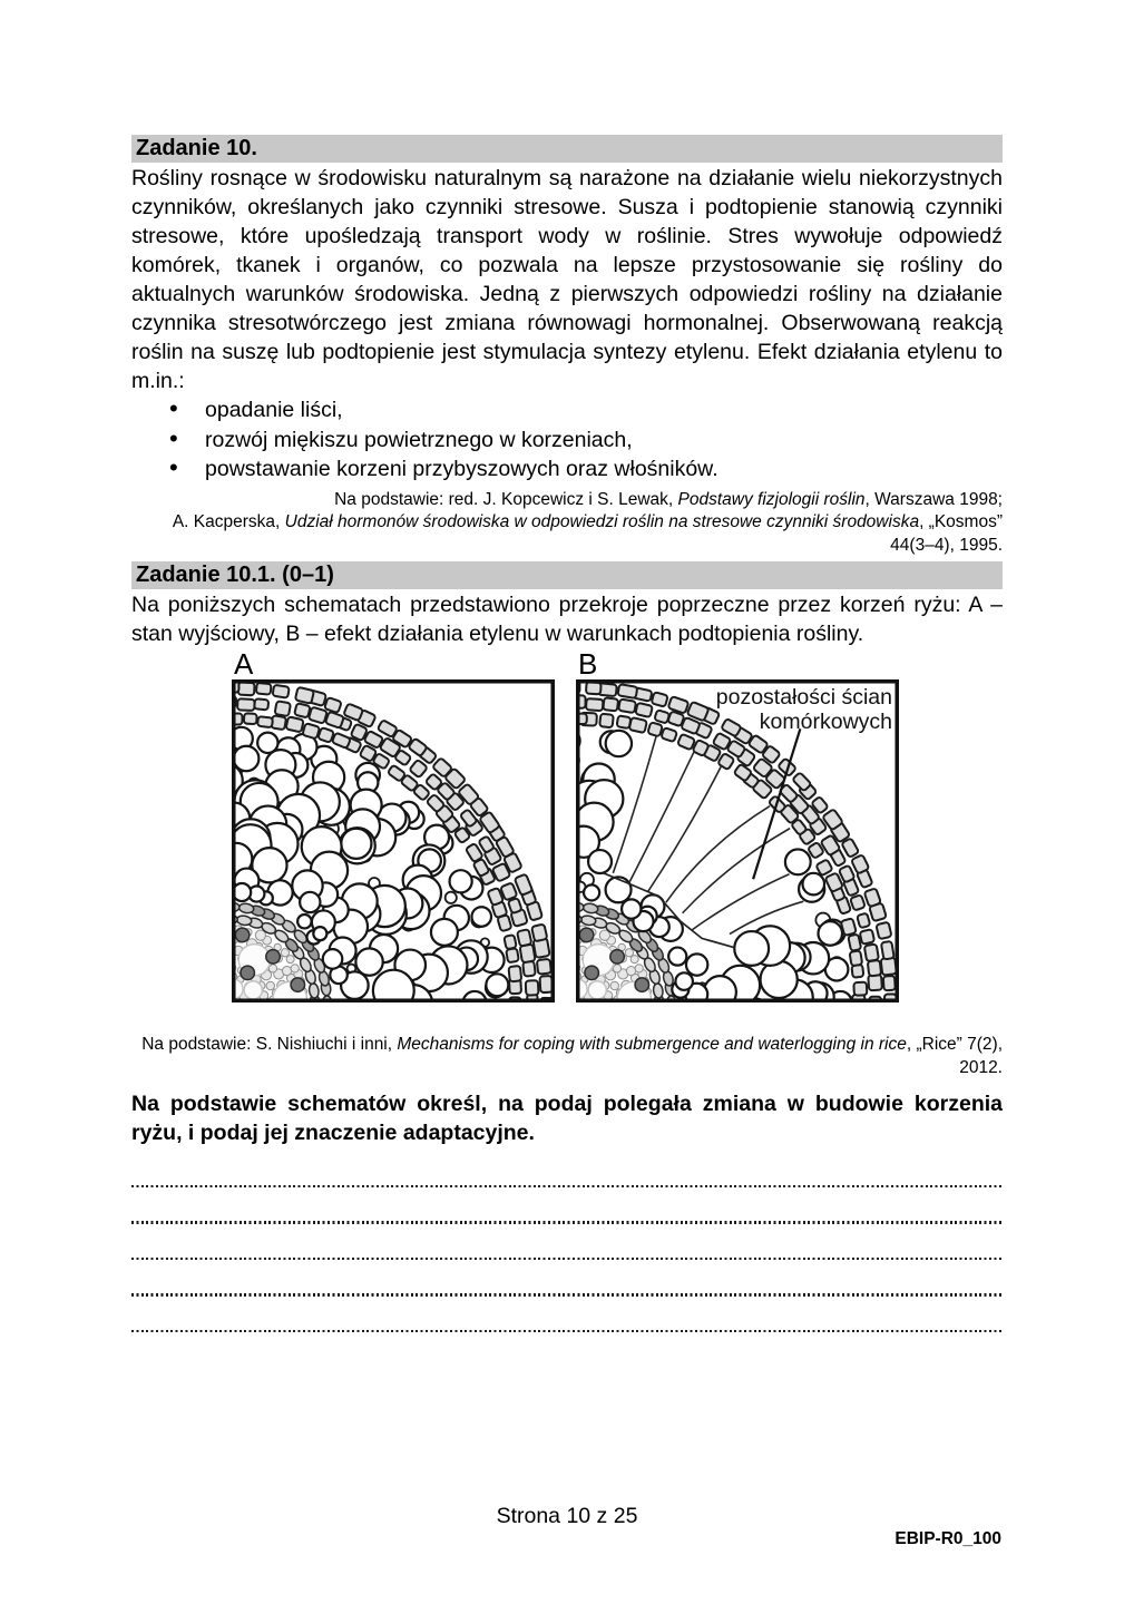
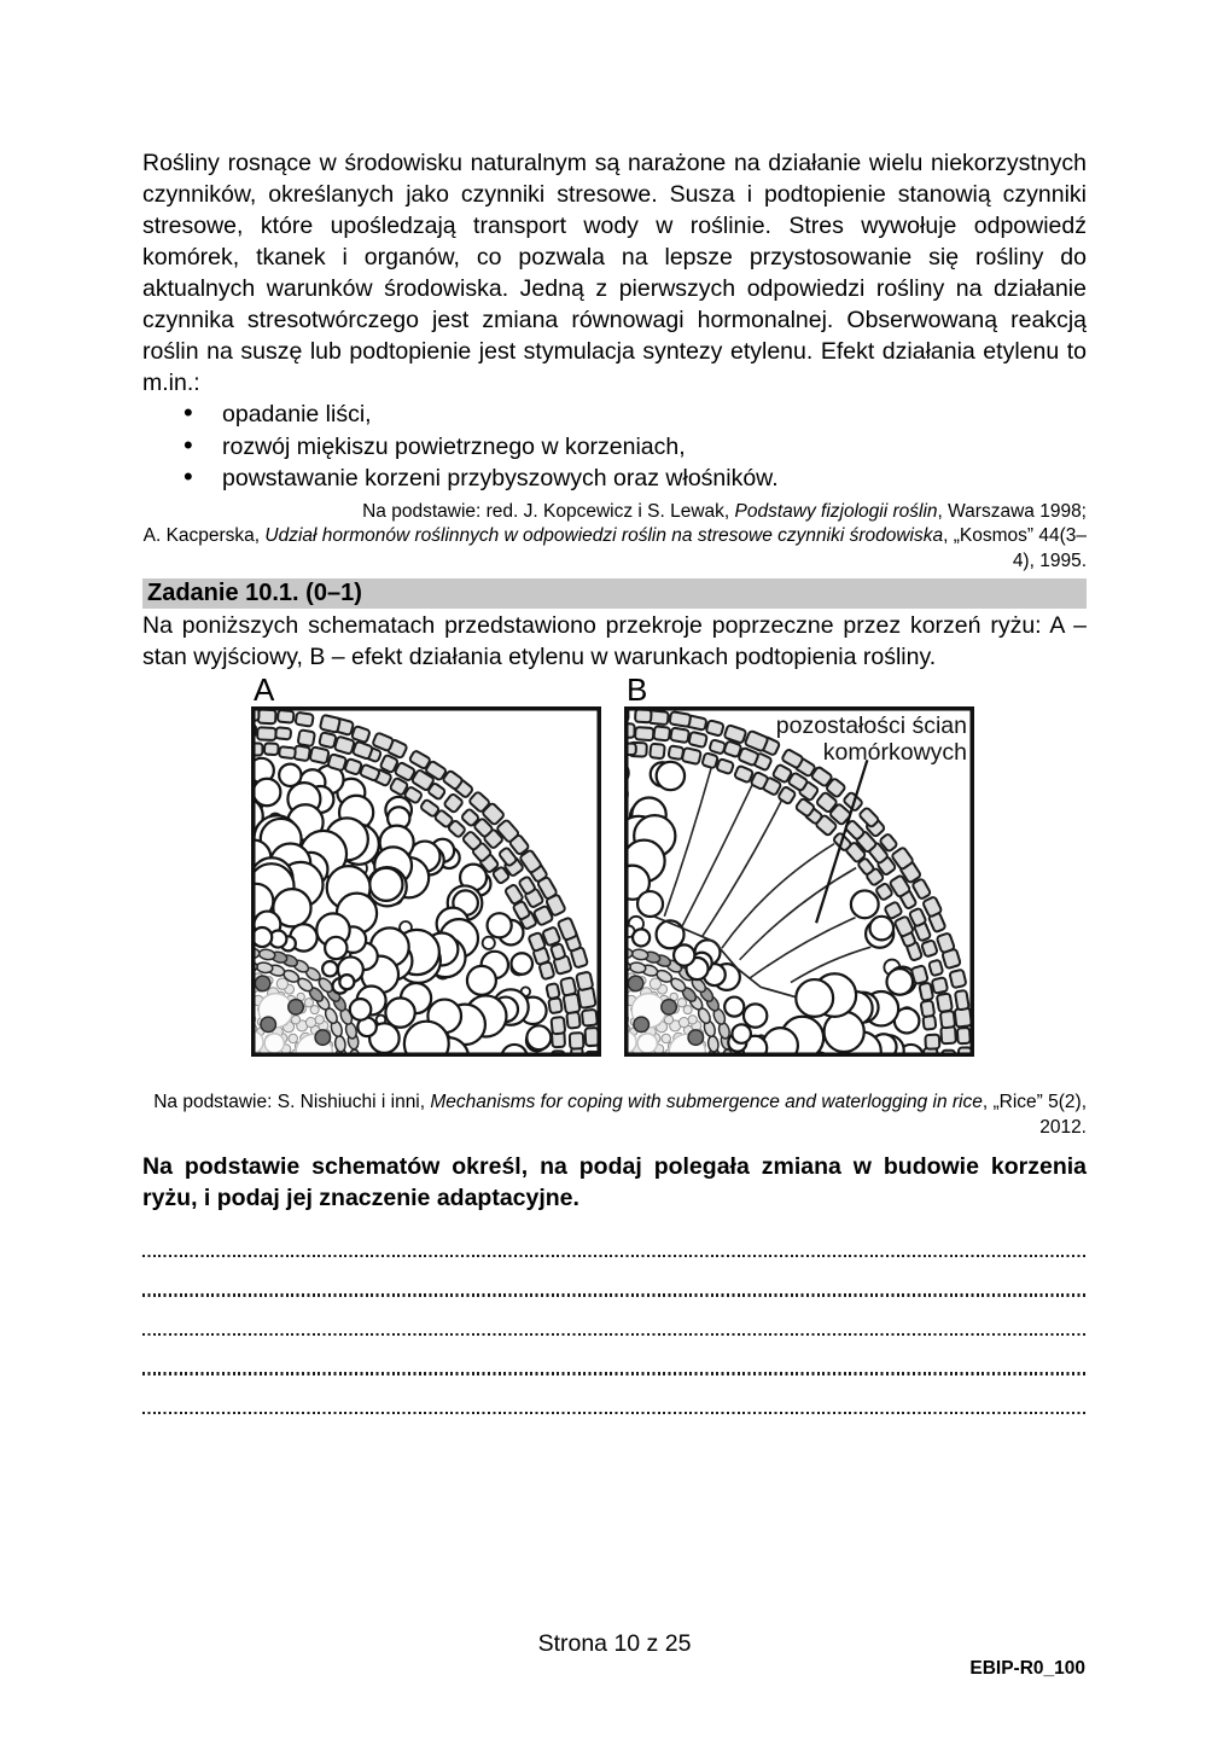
- Zadanie 10.
  Rośliny rosnące w środowisku naturalnym są narażone na działanie wielu niekorzystnych czynników, określanych jako czynniki stresowe. Susza i podtopienie stanowią czynniki stresowe, które upośledzają transport wody w roślinie. Stres wywołuje odpowiedź komórek, tkanek i organów, co pozwala na lepsze przystosowanie się rośliny do aktualnych warunków środowiska. Jedną z pierwszych odpowiedzi rośliny na działanie czynnika stresotwórczego jest zmiana równowagi hormonalnej. Obserwowaną reakcją roślin na suszę lub podtopienie jest stymulacja syntezy etylenu. Efekt działania etylenu to m.in.:
  opadanie liści,
  rozwój miękiszu powietrznego w korzeniach,
  powstawanie korzeni przybyszowych oraz włośników.
  Na podstawie: red. J. Kopcewicz i S. Lewak, Podstawy fizjologii roślin, Warszawa 1998;
- A. Kacperska, Udział hormonów środowiska w odpowiedzi roślin na stresowe czynniki środowiska, „Kosmos” 44(3–4), 1995.
+ A. Kacperska, Udział hormonów roślinnych w odpowiedzi roślin na stresowe czynniki środowiska, „Kosmos” 44(3–4), 1995.
  Zadanie 10.1. (0–1)
  Na poniższych schematach przedstawiono przekroje poprzeczne przez korzeń ryżu: A – stan wyjściowy, B – efekt działania etylenu w warunkach podtopienia rośliny.
  A
  B
  pozostałości ścian
  komórkowych
- Na podstawie: S. Nishiuchi i inni, Mechanisms for coping with submergence and waterlogging in rice, „Rice” 7(2), 2012.
+ Na podstawie: S. Nishiuchi i inni, Mechanisms for coping with submergence and waterlogging in rice, „Rice” 5(2), 2012.
  Na podstawie schematów określ, na podaj polegała zmiana w budowie korzenia ryżu, i podaj jej znaczenie adaptacyjne.
  Strona 10 z 25
  EBIP-R0_100
